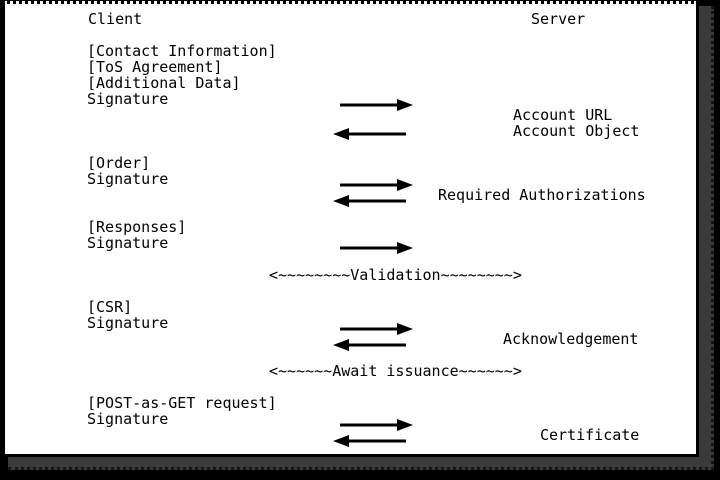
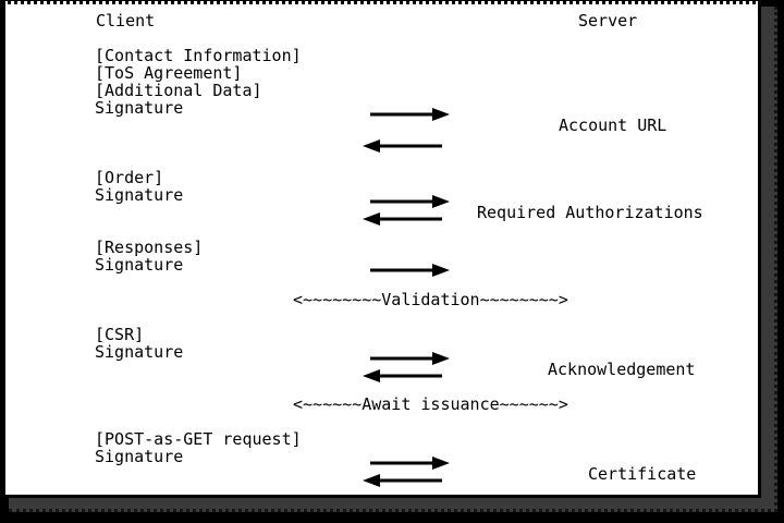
  Client
  Server
  [Contact Information]
  [ToS Agreement]
  [Additional Data]
  Signature
  Account URL
- Account Object
  [Order]
  Signature
  Required Authorizations
  [Responses]
  Signature
  <~~~~~~~~Validation~~~~~~~~>
  [CSR]
  Signature
  Acknowledgement
  <~~~~~~Await issuance~~~~~~>
  [POST-as-GET request]
  Signature
  Certificate
